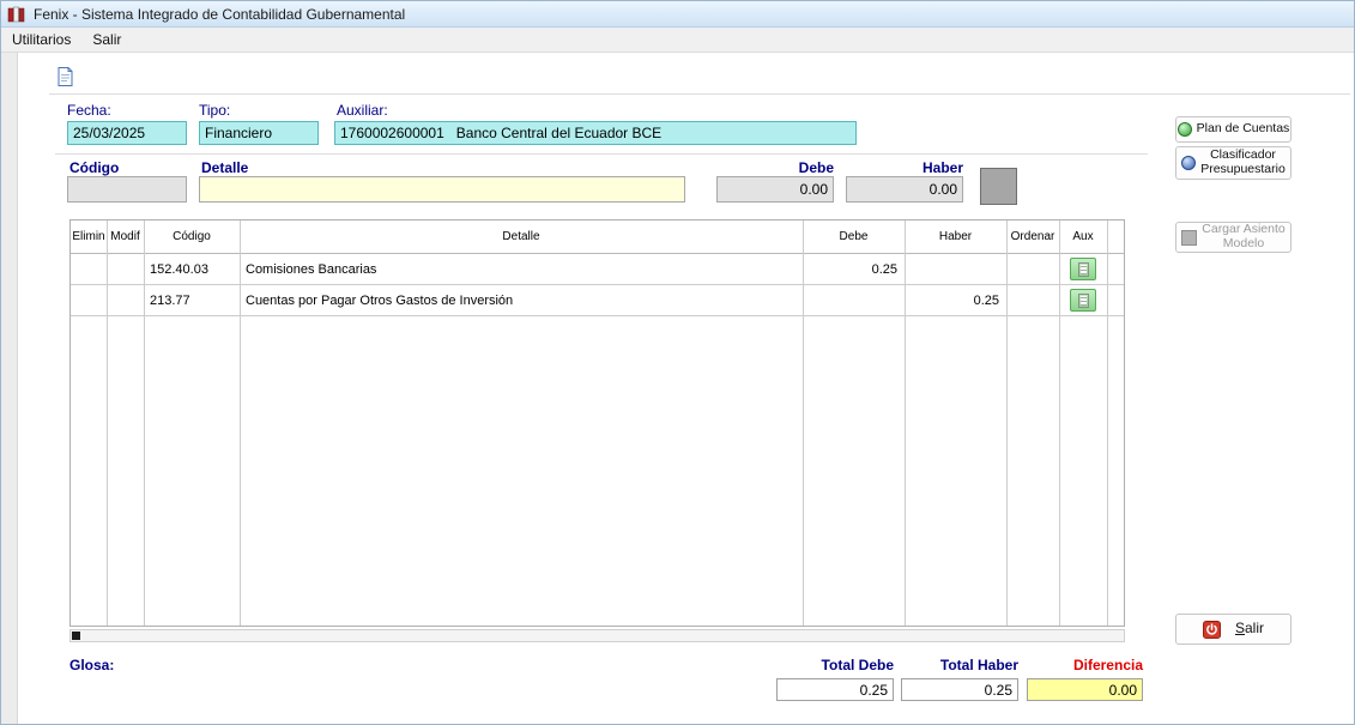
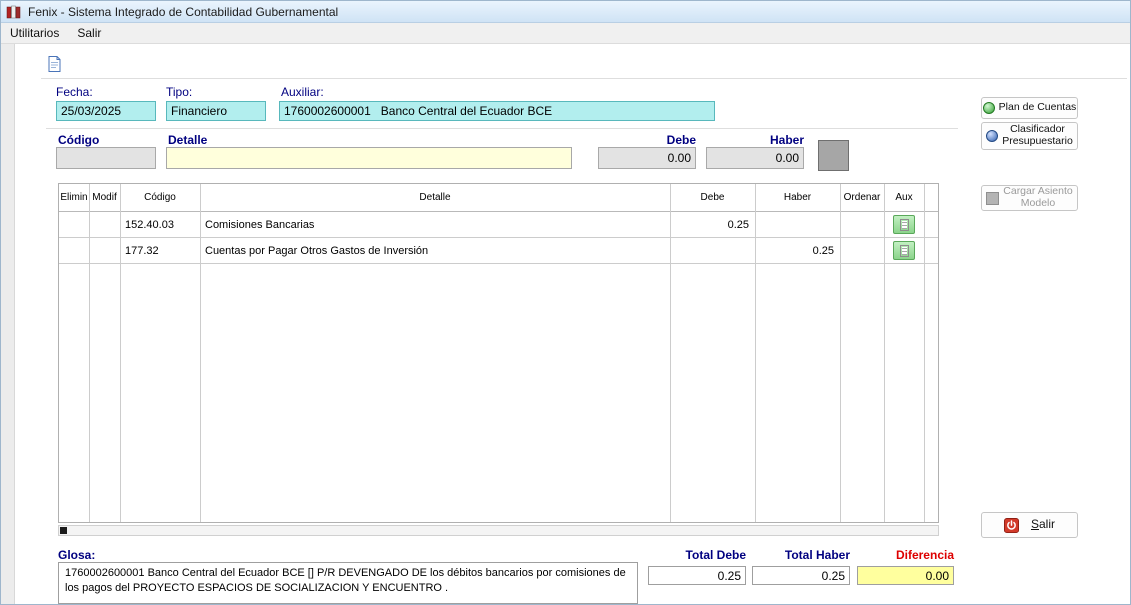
  Fenix - Sistema Integrado de Contabilidad Gubernamental
  Utilitarios
  Salir
  Fecha:
  Tipo:
  Auxiliar:
  25/03/2025
  Financiero
  1760002600001 Banco Central del Ecuador BCE
  Plan de Cuentas
  Clasificador
  Presupuestario
  Código
  Detalle
  Debe
  Haber
  0.00
  0.00
  Elimin
  Modif
  Código
  Detalle
  Debe
  Haber
  Ordenar
  Aux
  152.40.03
  Comisiones Bancarias
  0.25
- 213.77
+ 177.32
  Cuentas por Pagar Otros Gastos de Inversión
  0.25
  Cargar Asiento
  Modelo
  Salir
  Glosa:
+ 1760002600001 Banco Central del Ecuador BCE [] P/R DEVENGADO DE los débitos bancarios por comisiones de los pagos del PROYECTO ESPACIOS DE SOCIALIZACION Y ENCUENTRO .
  Total Debe
  Total Haber
  Diferencia
  0.25
  0.25
  0.00
